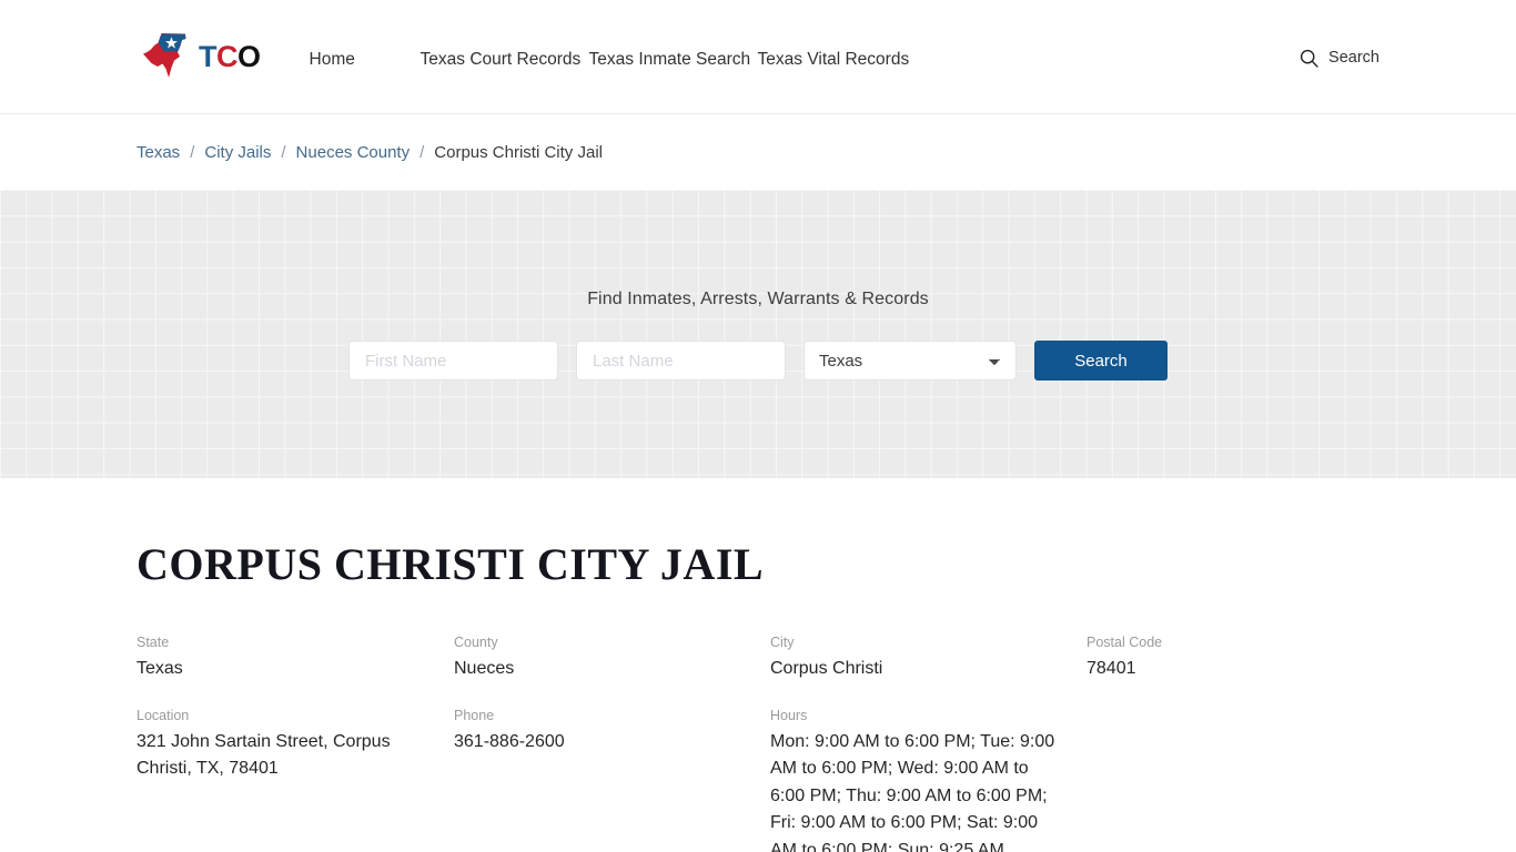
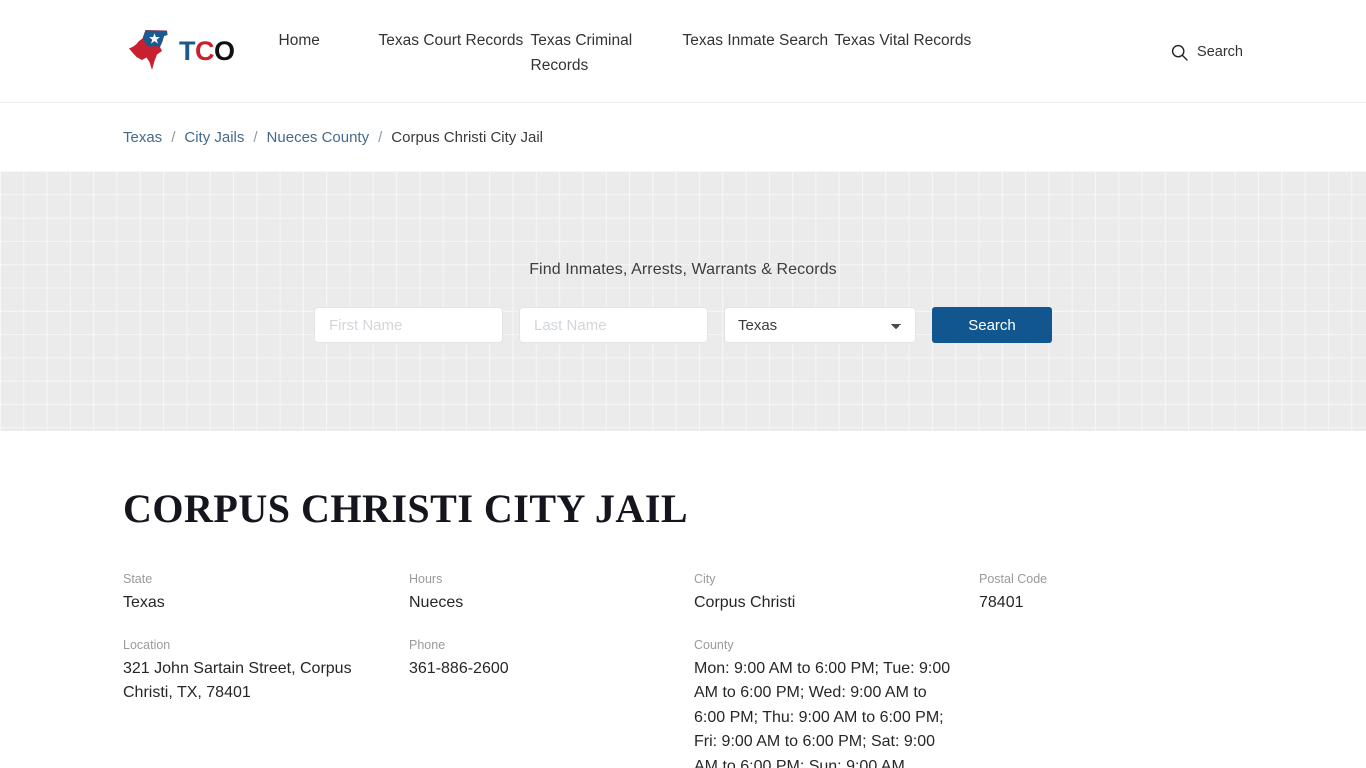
  TCO
  Home
  Texas Court Records
+ Texas Criminal Records
  Texas Inmate Search
  Texas Vital Records
  Search
  Texas
  /
  City Jails
  /
  Nueces County
  /
  Corpus Christi City Jail
  Find Inmates, Arrests, Warrants & Records
  First Name
  Last Name
  Texas
  Search
  CORPUS CHRISTI CITY JAIL
  State
  Texas
- County
+ Hours
  Nueces
  City
  Corpus Christi
  Postal Code
  78401
  Location
  321 John Sartain Street, Corpus Christi, TX, 78401
  Phone
  361-886-2600
- Hours
+ County
- Mon: 9:00 AM to 6:00 PM; Tue: 9:00 AM to 6:00 PM; Wed: 9:00 AM to 6:00 PM; Thu: 9:00 AM to 6:00 PM; Fri: 9:00 AM to 6:00 PM; Sat: 9:00 AM to 6:00 PM; Sun: 9:25 AM
+ Mon: 9:00 AM to 6:00 PM; Tue: 9:00 AM to 6:00 PM; Wed: 9:00 AM to 6:00 PM; Thu: 9:00 AM to 6:00 PM; Fri: 9:00 AM to 6:00 PM; Sat: 9:00 AM to 6:00 PM; Sun: 9:00 AM
